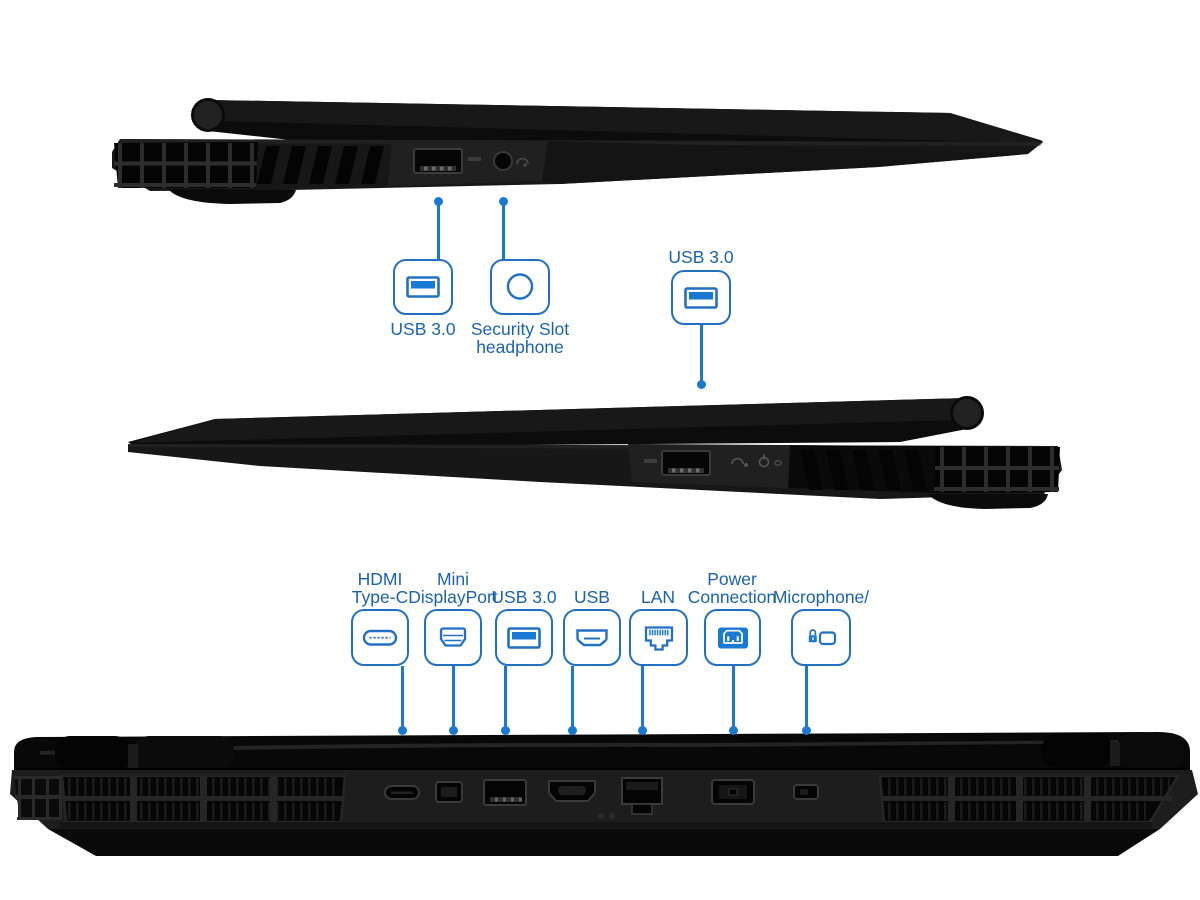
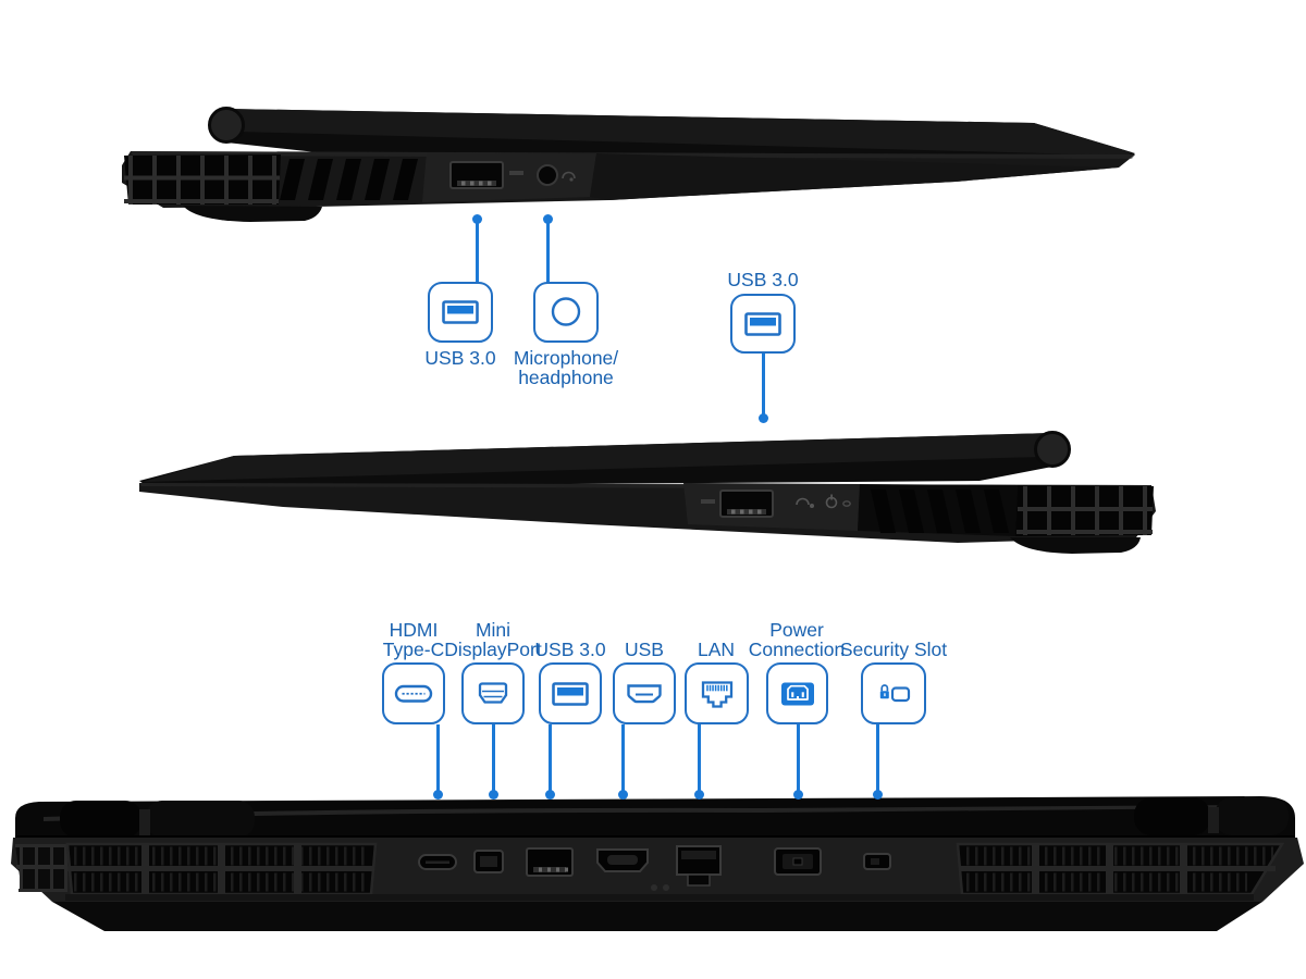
  USB 3.0
- Security Slot
+ Microphone/
  headphone
  USB 3.0
  HDMI
  Type-C
  Mini
  DisplayPort
  USB 3.0
  USB
  LAN
  Power
  Connection
- Microphone/
+ Security Slot
